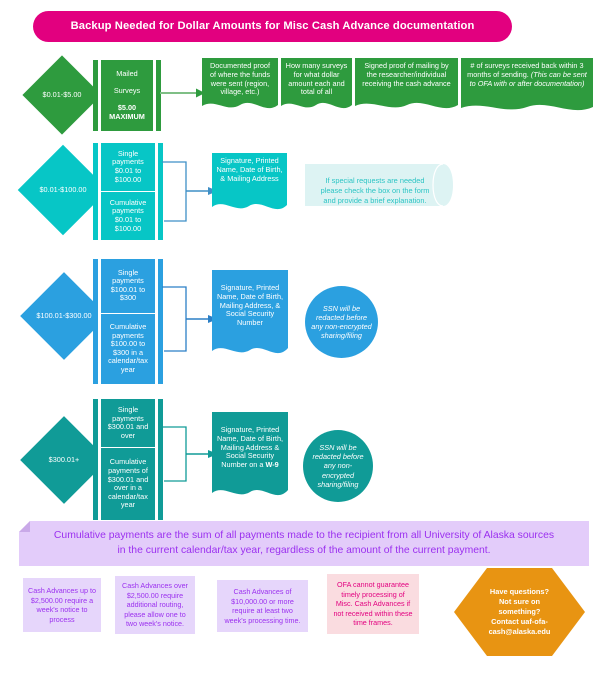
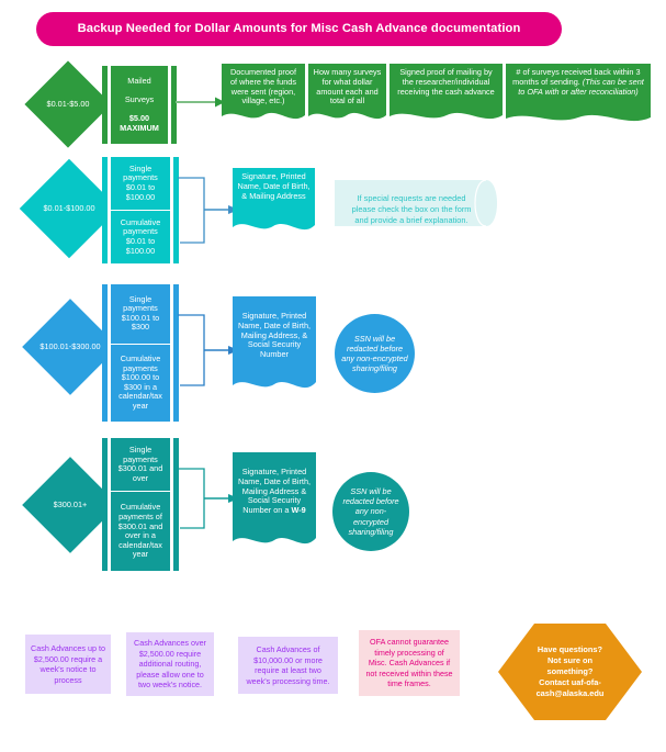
  Backup Needed for Dollar Amounts for Misc Cash Advance documentation
  $0.01-$5.00
  Mailed
  Surveys
  $5.00
  MAXIMUM
  Documented proof of where the funds were sent (region, village, etc.)
  How many surveys for what dollar amount each and total of all
  Signed proof of mailing by the researcher/individual receiving the cash advance
- # of surveys received back within 3 months of sending. (This can be sent to OFA with or after documentation)
+ # of surveys received back within 3 months of sending. (This can be sent to OFA with or after reconciliation)
  $0.01-$100.00
  Single payments $0.01 to $100.00
  Cumulative payments $0.01 to $100.00
  Signature, Printed Name, Date of Birth, & Mailing Address
  If special requests are needed please check the box on the form and provide a brief explanation.
  $100.01-$300.00
  Single payments $100.01 to $300
  Cumulative payments $100.00 to $300 in a calendar/tax year
  Signature, Printed Name, Date of Birth, Mailing Address, & Social Security Number
  SSN will be redacted before any non-encrypted sharing/filing
  $300.01+
  Single payments $300.01 and over
  Cumulative payments of $300.01 and over in a calendar/tax year
  Signature, Printed Name, Date of Birth, Mailing Address & Social Security Number on a W-9
  SSN will be redacted before any non-encrypted sharing/filing
- Cumulative payments are the sum of all payments made to the recipient from all University of Alaska sources in the current calendar/tax year, regardless of the amount of the current payment.
  Cash Advances up to $2,500.00 require a week's notice to process
  Cash Advances over $2,500.00 require additional routing, please allow one to two week's notice.
  Cash Advances of $10,000.00 or more require at least two week's processing time.
  OFA cannot guarantee timely processing of Misc. Cash Advances if not received within these time frames.
  Have questions?
  Not sure on
  something?
  Contact uaf-ofa-
  cash@alaska.edu
